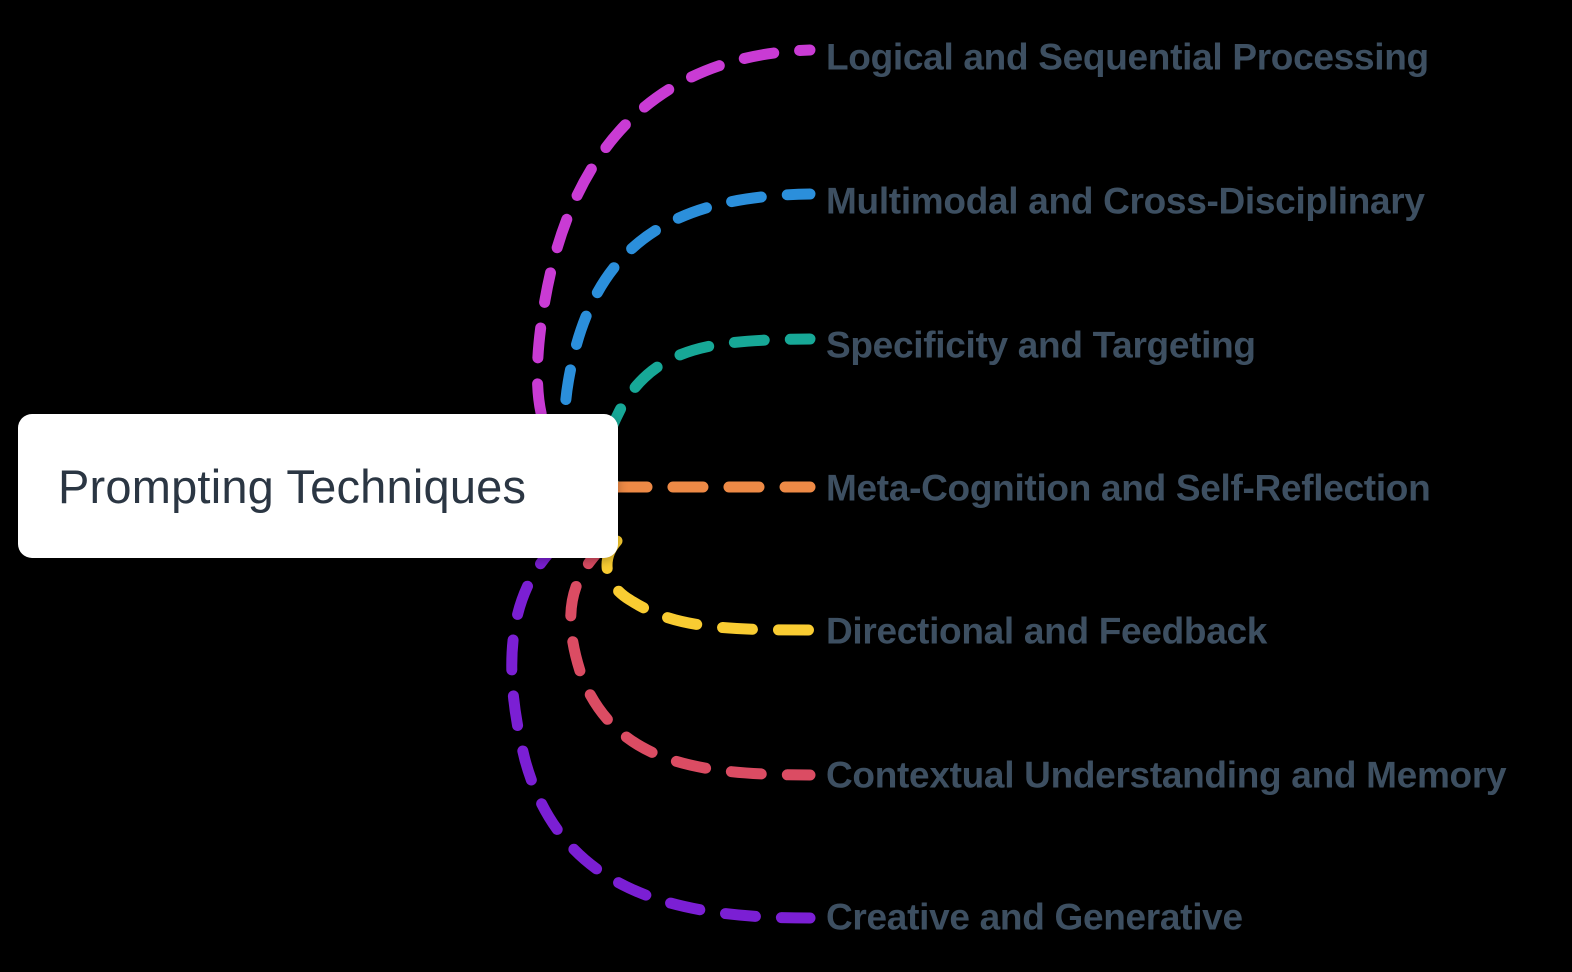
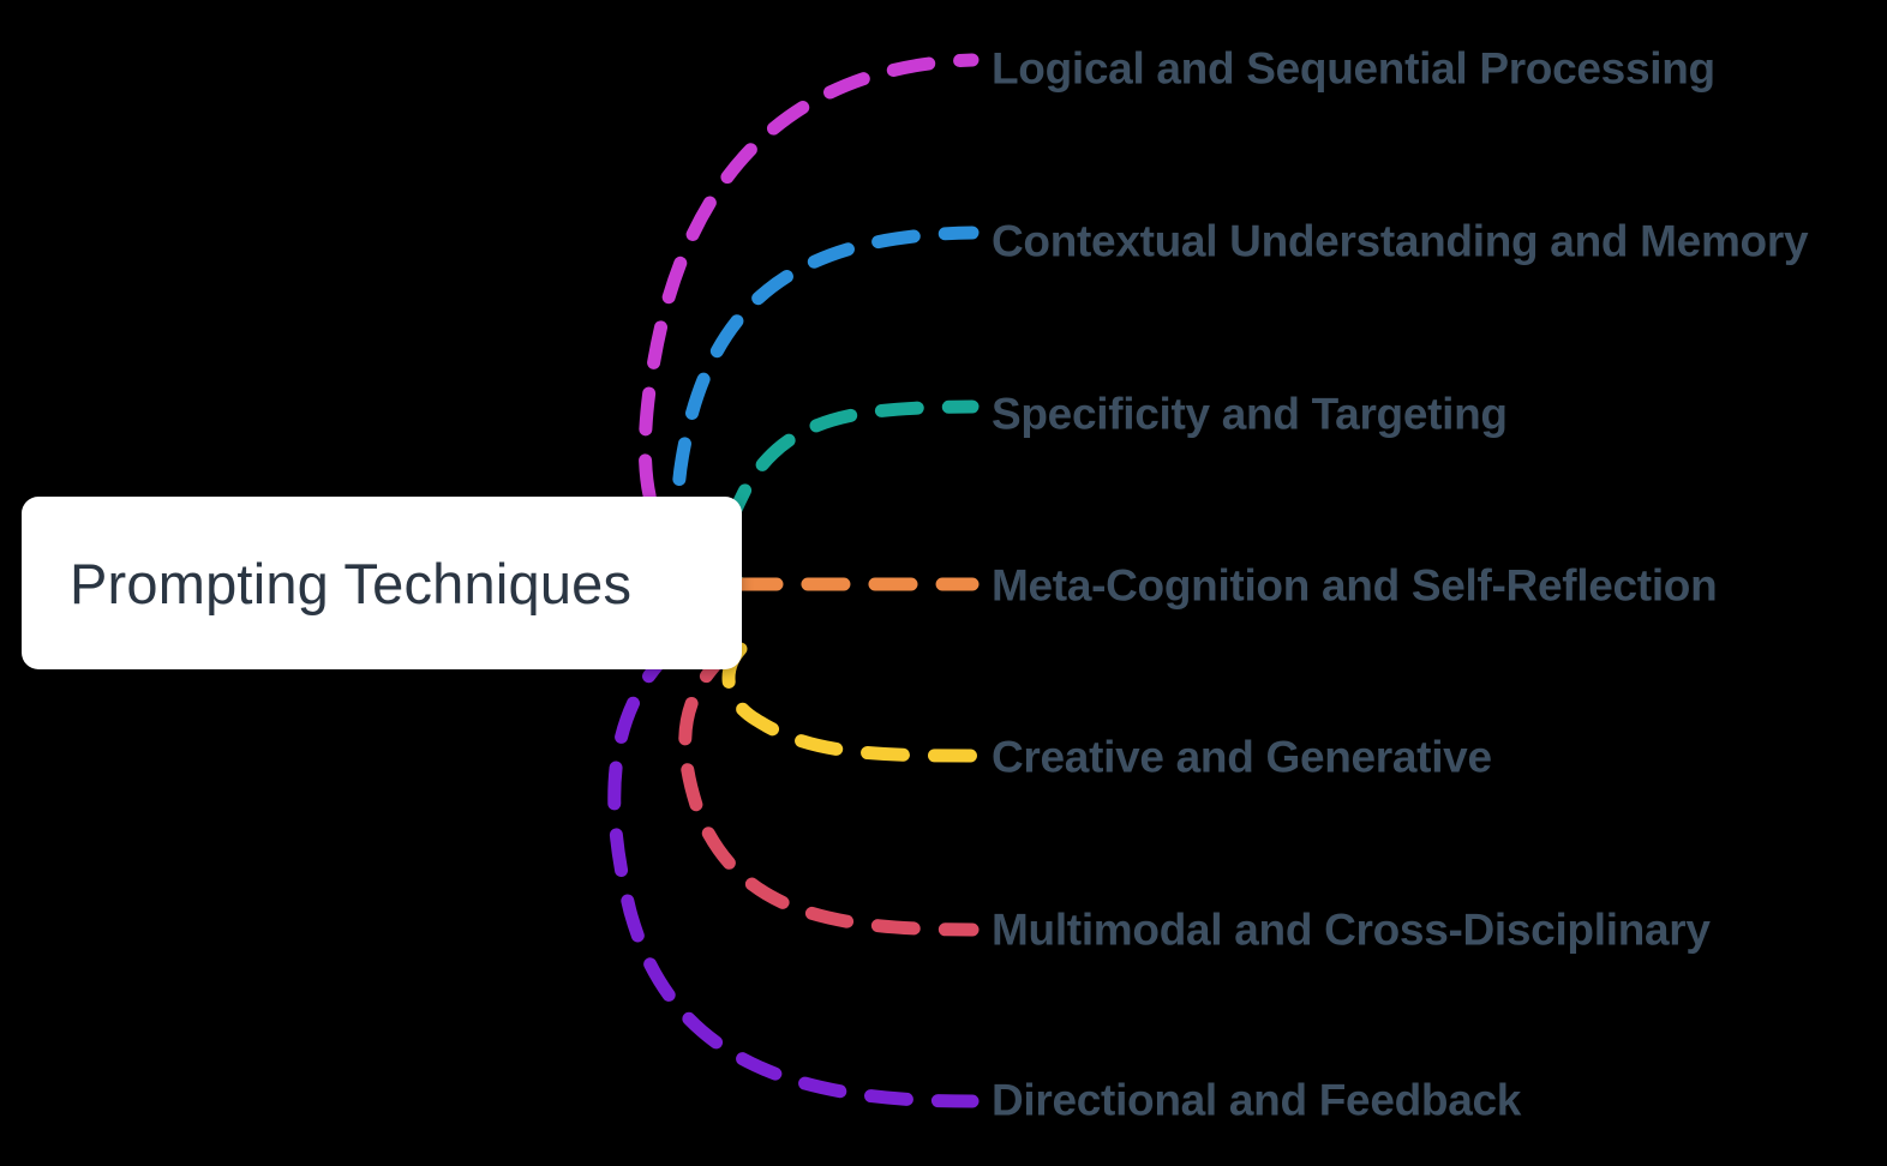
  Prompting Techniques
  Logical and Sequential Processing
- Multimodal and Cross-Disciplinary
+ Contextual Understanding and Memory
  Specificity and Targeting
  Meta-Cognition and Self-Reflection
- Directional and Feedback
+ Creative and Generative
- Contextual Understanding and Memory
+ Multimodal and Cross-Disciplinary
- Creative and Generative
+ Directional and Feedback
